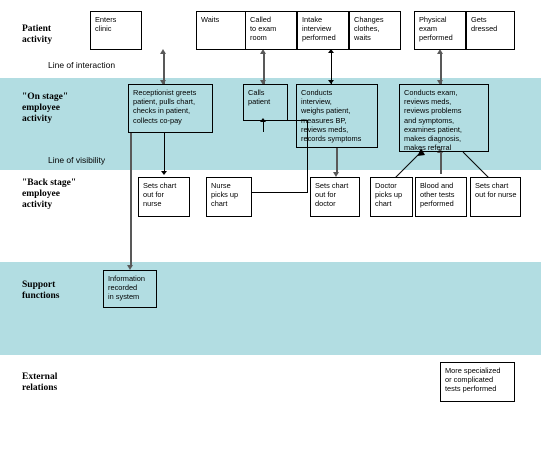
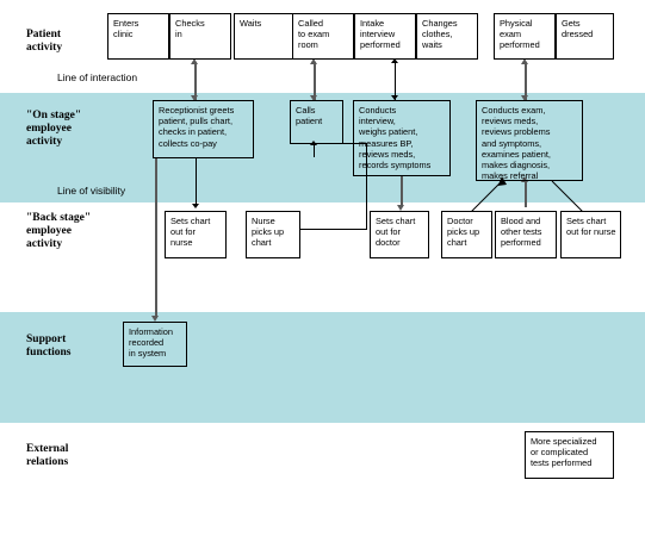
  Patient
  activity
  "On stage"
  employee
  activity
  "Back stage"
  employee
  activity
  Support
  functions
  External
  relations
  Line of interaction
  Line of visibility
  Enters
  clinic
+ Checks
+ in
  Waits
  Called
  to exam
  room
  Intake
  interview
  performed
  Changes
  clothes,
  waits
  Physical
  exam
  performed
  Gets
  dressed
  Receptionist greets
  patient, pulls chart,
  checks in patient,
  collects co-pay
  Calls
  patient
  Conducts
  interview,
  weighs patient,
  measures BP,
  reviews meds,
  records symptoms
  Conducts exam,
  reviews meds,
  reviews problems
  and symptoms,
  examines patient,
  makes diagnosis,
  makes referral
  Sets chart
  out for
  nurse
  Nurse
  picks up
  chart
  Sets chart
  out for
  doctor
  Doctor
  picks up
  chart
  Blood and
  other tests
  performed
  Sets chart
  out for nurse
  Information
  recorded
  in system
  More specialized
  or complicated
  tests performed
